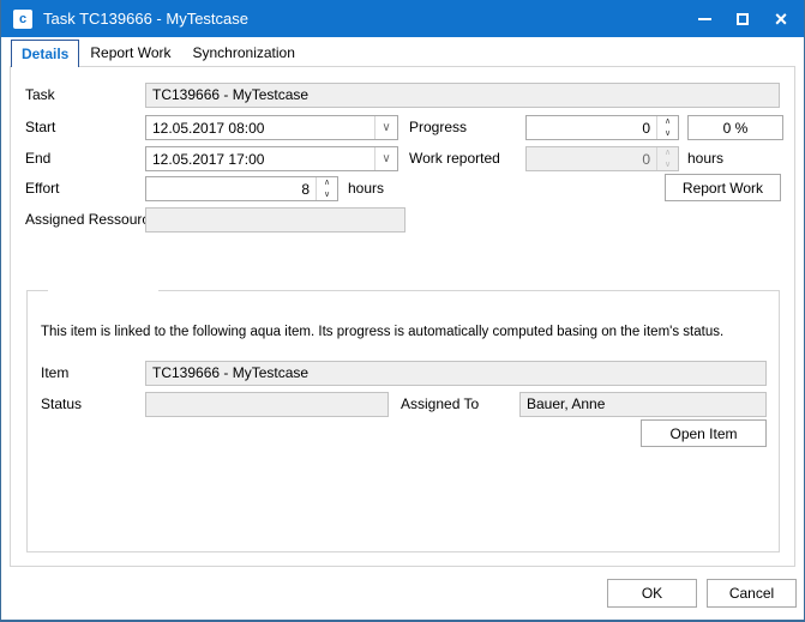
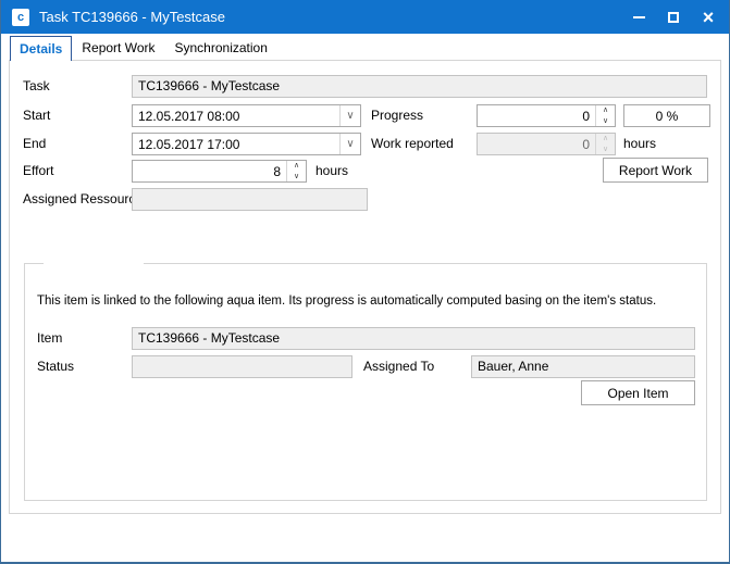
  c
  Task TC139666 - MyTestcase
  ×
  Details
  Report Work
  Synchronization
  Task
  TC139666 - MyTestcase
  Start
  12.05.2017 08:00
  ∨
  End
  12.05.2017 17:00
  ∨
  Effort
  8
  hours
  Assigned Ressour
  Progress
  0
  0 %
  Work reported
  0
  hours
  Report Work
  This item is linked to the following aqua item. Its progress is automatically computed basing on the item's status.
  Item
  TC139666 - MyTestcase
  Status
  Assigned To
  Bauer, Anne
  Open Item
- OK
- Cancel
